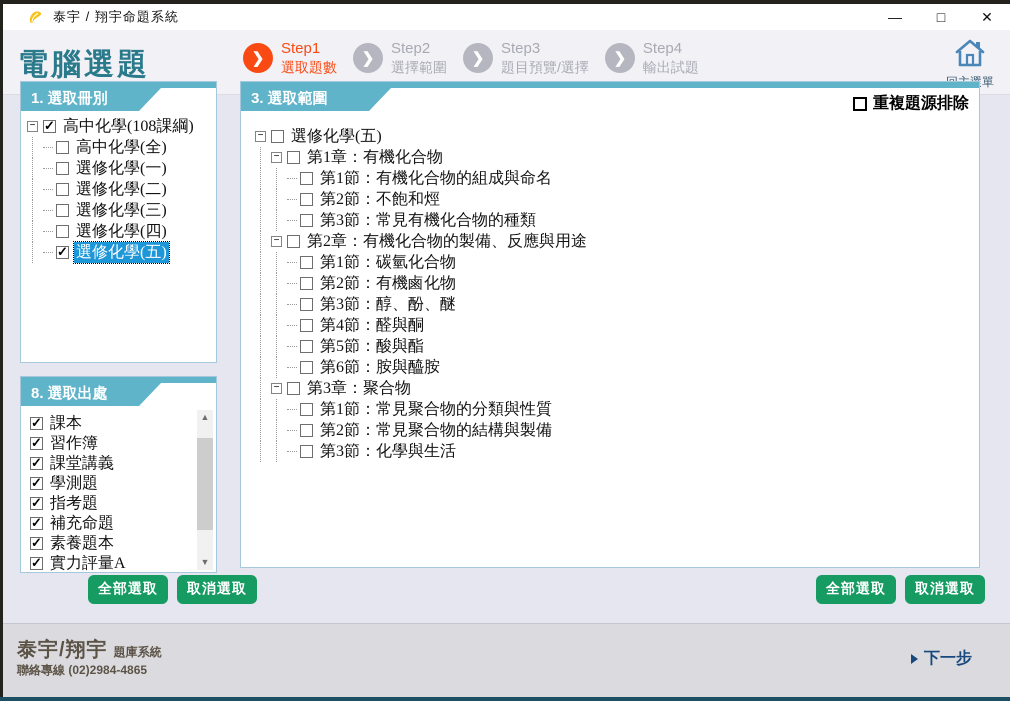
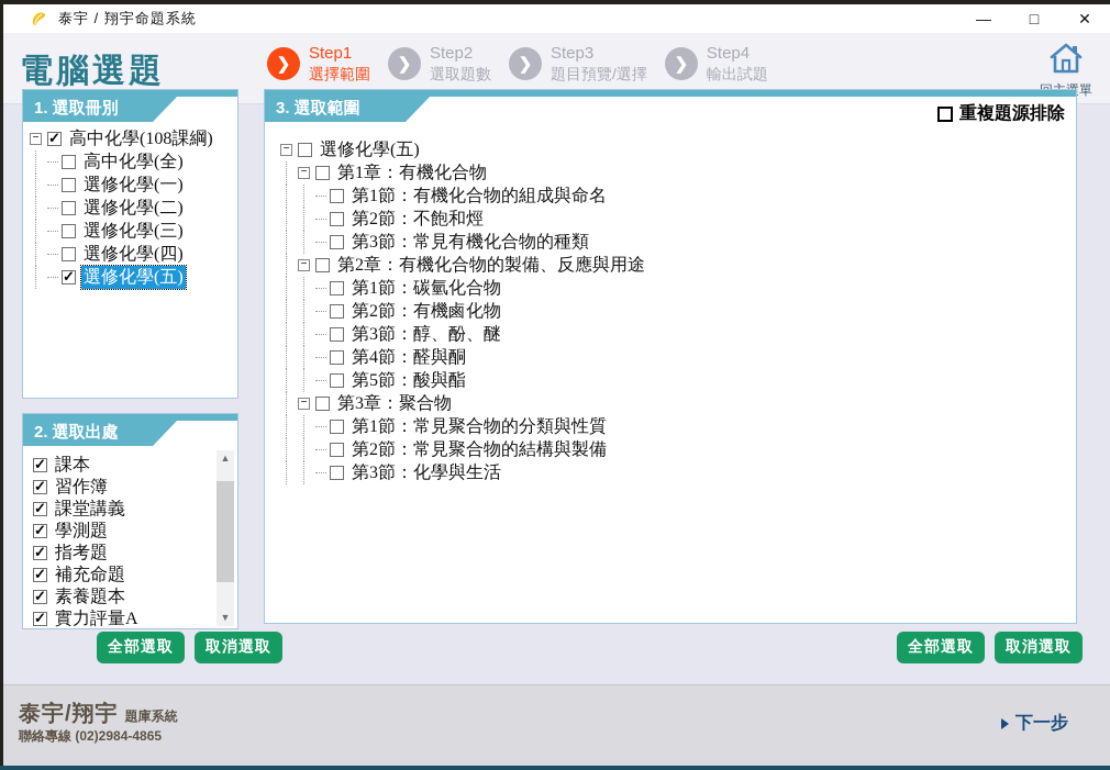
  泰宇 / 翔宇命題系統
  —
  □
  ✕
  電腦選題
  ❯
  Step1
- 選取題數
+ 選擇範圍
  ❯
  Step2
- 選擇範圍
+ 選取題數
  ❯
  Step3
  題目預覽/選擇
  ❯
  Step4
  輸出試題
  1. 選取冊別
  −
  高中化學(108課綱)
  高中化學(全)
  選修化學(一)
  選修化學(二)
  選修化學(三)
  選修化學(四)
  選修化學(五)
- 8. 選取出處
+ 2. 選取出處
  課本
  習作簿
  課堂講義
  學測題
  指考題
  補充命題
  素養題本
  實力評量A
  ▲
  ▼
  全部選取
  取消選取
  3. 選取範圍
  重複題源排除
  −
  選修化學(五)
  −
  第1章：有機化合物
  第1節：有機化合物的組成與命名
  第2節：不飽和烴
  第3節：常見有機化合物的種類
  −
  第2章：有機化合物的製備、反應與用途
  第1節：碳氫化合物
  第2節：有機鹵化物
  第3節：醇、酚、醚
  第4節：醛與酮
  第5節：酸與酯
- 第6節：胺與醯胺
  −
  第3章：聚合物
  第1節：常見聚合物的分類與性質
  第2節：常見聚合物的結構與製備
  第3節：化學與生活
  全部選取
  取消選取
  泰宇/翔宇 題庫系統
  聯絡專線 (02)2984-4865
  下一步
